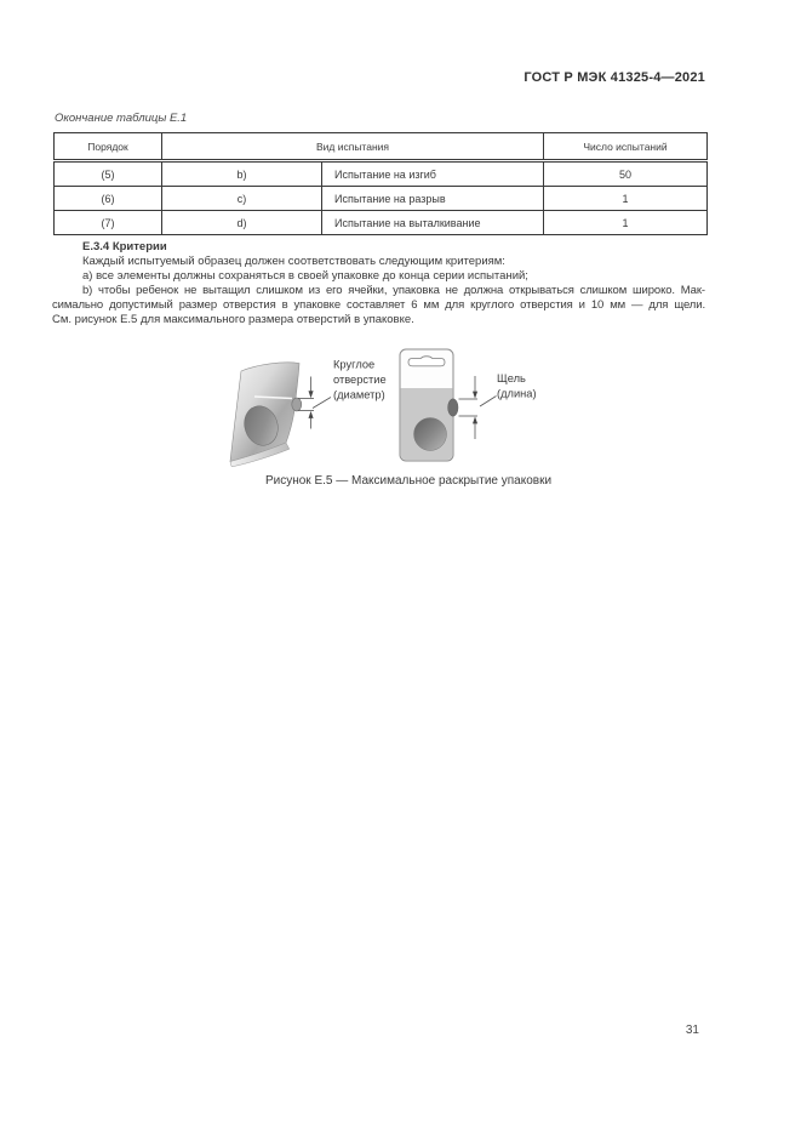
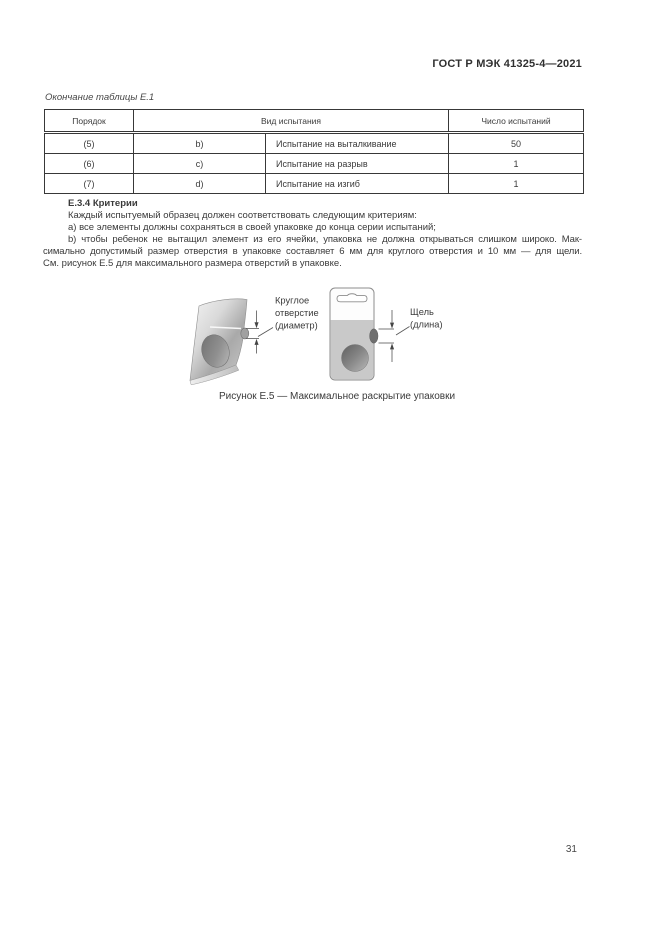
  ГОСТ Р МЭК 41325-4—2021
  Окончание таблицы Е.1
  Порядок	Вид испытания	Число испытаний
- (5)	b)	Испытание на изгиб	50
+ (5)	b)	Испытание на выталкивание	50
  (6)	c)	Испытание на разрыв	1
- (7)	d)	Испытание на выталкивание	1
+ (7)	d)	Испытание на изгиб	1
  Е.3.4 Критерии
  Каждый испытуемый образец должен соответствовать следующим критериям:
  а) все элементы должны сохраняться в своей упаковке до конца серии испытаний;
- b) чтобы ребенок не вытащил слишком из его ячейки, упаковка не должна открываться слишком широко. Мак-
+ b) чтобы ребенок не вытащил элемент из его ячейки, упаковка не должна открываться слишком широко. Мак-
  симально допустимый размер отверстия в упаковке составляет 6 мм для круглого отверстия и 10 мм — для щели.
  См. рисунок Е.5 для максимального размера отверстий в упаковке.
  Круглое
  отверстие
  (диаметр)
  Щель
  (длина)
  Рисунок Е.5 — Максимальное раскрытие упаковки
  31
